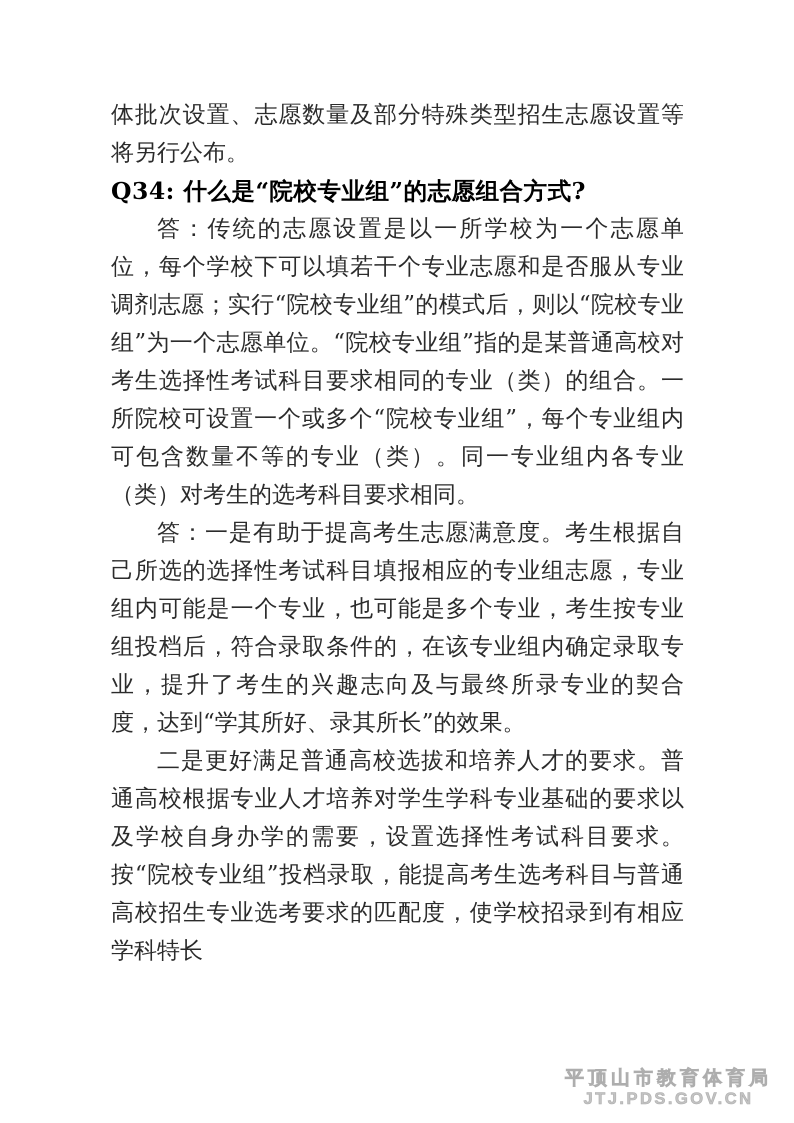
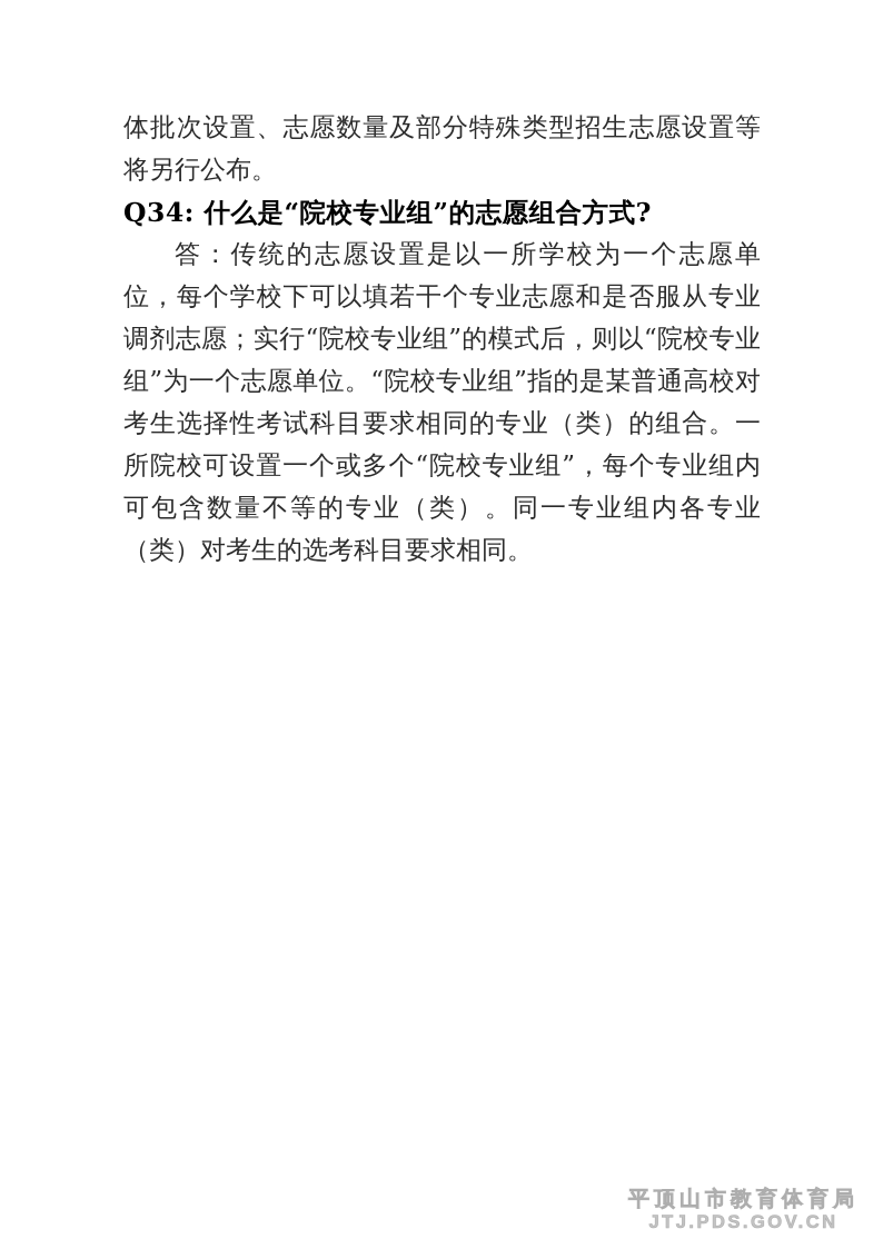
  体批次设置、志愿数量及部分特殊类型招生志愿设置等将另行公布。
  Q34: 什么是“院校专业组”的志愿组合方式?
  答：传统的志愿设置是以一所学校为一个志愿单位，每个学校下可以填若干个专业志愿和是否服从专业调剂志愿；实行“院校专业组”的模式后，则以“院校专业组”为一个志愿单位。“院校专业组”指的是某普通高校对考生选择性考试科目要求相同的专业（类）的组合。一所院校可设置一个或多个“院校专业组”，每个专业组内可包含数量不等的专业（类）。同一专业组内各专业（类）对考生的选考科目要求相同。
- 答：一是有助于提高考生志愿满意度。考生根据自己所选的选择性考试科目填报相应的专业组志愿，专业组内可能是一个专业，也可能是多个专业，考生按专业组投档后，符合录取条件的，在该专业组内确定录取专业，提升了考生的兴趣志向及与最终所录专业的契合度，达到“学其所好、录其所长”的效果。
- 二是更好满足普通高校选拔和培养人才的要求。普通高校根据专业人才培养对学生学科专业基础的要求以及学校自身办学的需要，设置选择性考试科目要求。按“院校专业组”投档录取，能提高考生选考科目与普通高校招生专业选考要求的匹配度，使学校招录到有相应学科特长
  平顶山市教育体育局
  JTJ.PDS.GOV.CN
